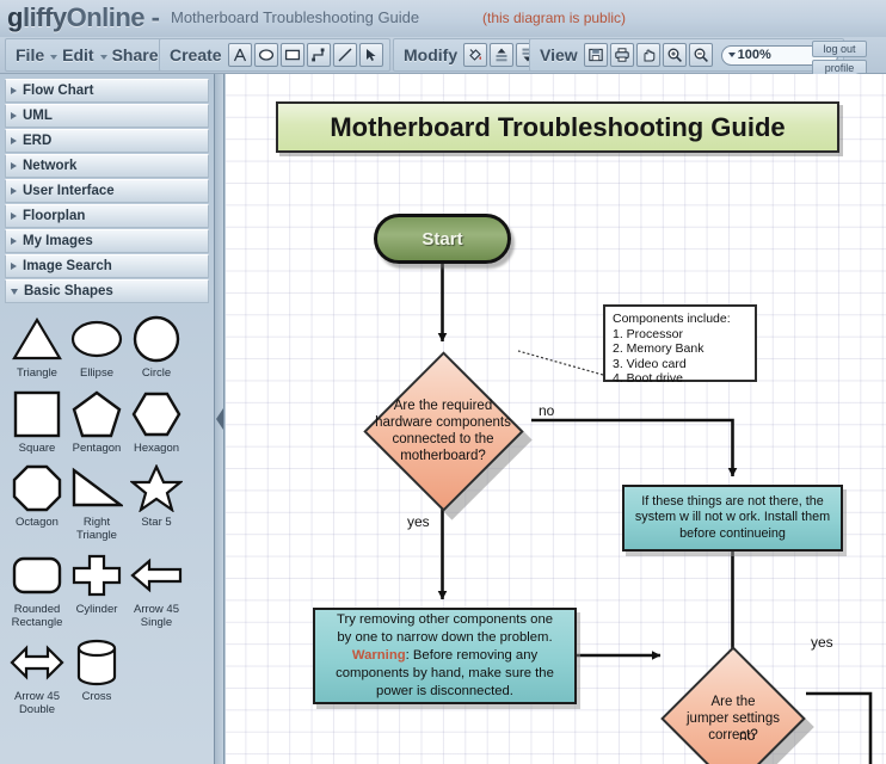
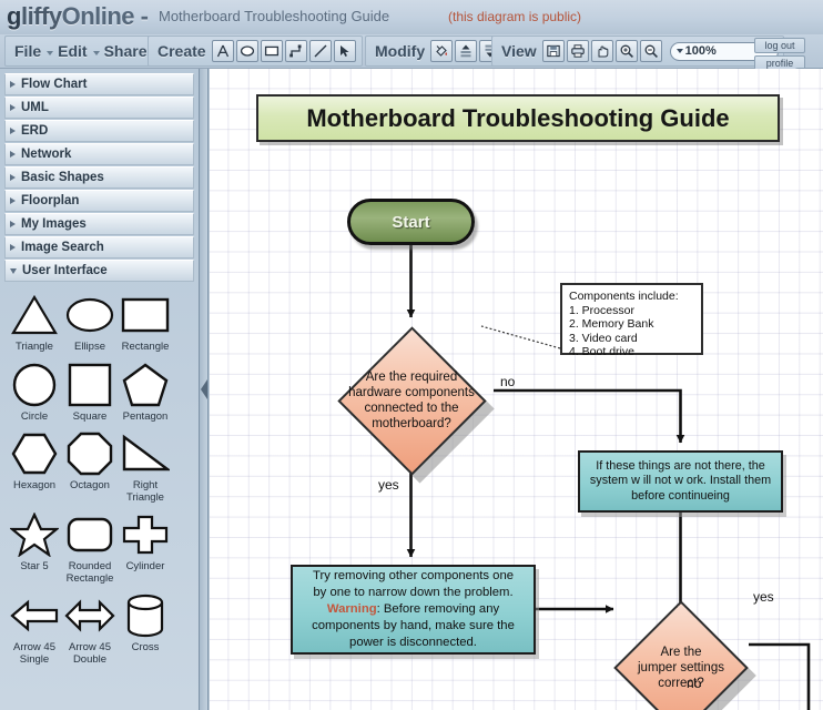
  gliffyOnline -
  Motherboard Troubleshooting Guide
  (this diagram is public)
  File
  Edit
  Share
  Create
  Modify
  View
  100%
  log out
  profile
  Flow Chart
  UML
  ERD
  Network
- User Interface
+ Basic Shapes
  Floorplan
  My Images
  Image Search
- Basic Shapes
+ User Interface
  Triangle
  Ellipse
+ Rectangle
  Circle
  Square
  Pentagon
  Hexagon
  Octagon
  Right Triangle
  Star 5
  Rounded Rectangle
  Cylinder
  Arrow 45 Single
  Arrow 45 Double
  Cross
  Motherboard Troubleshooting Guide
  Start
  Are the required
  hardware components
  connected to the
  motherboard?
  Components include:
  1. Processor
  2. Memory Bank
  3. Video card
  4. Boot drive
  If these things are not there, the
  system w ill not w ork. Install them
  before continueing
  Try removing other components one
  by one to narrow down the problem.
  Warning: Before removing any
  components by hand, make sure the
  power is disconnected.
  Are the
  jumper settings
  correct?
  no
  yes
  yes
  no
